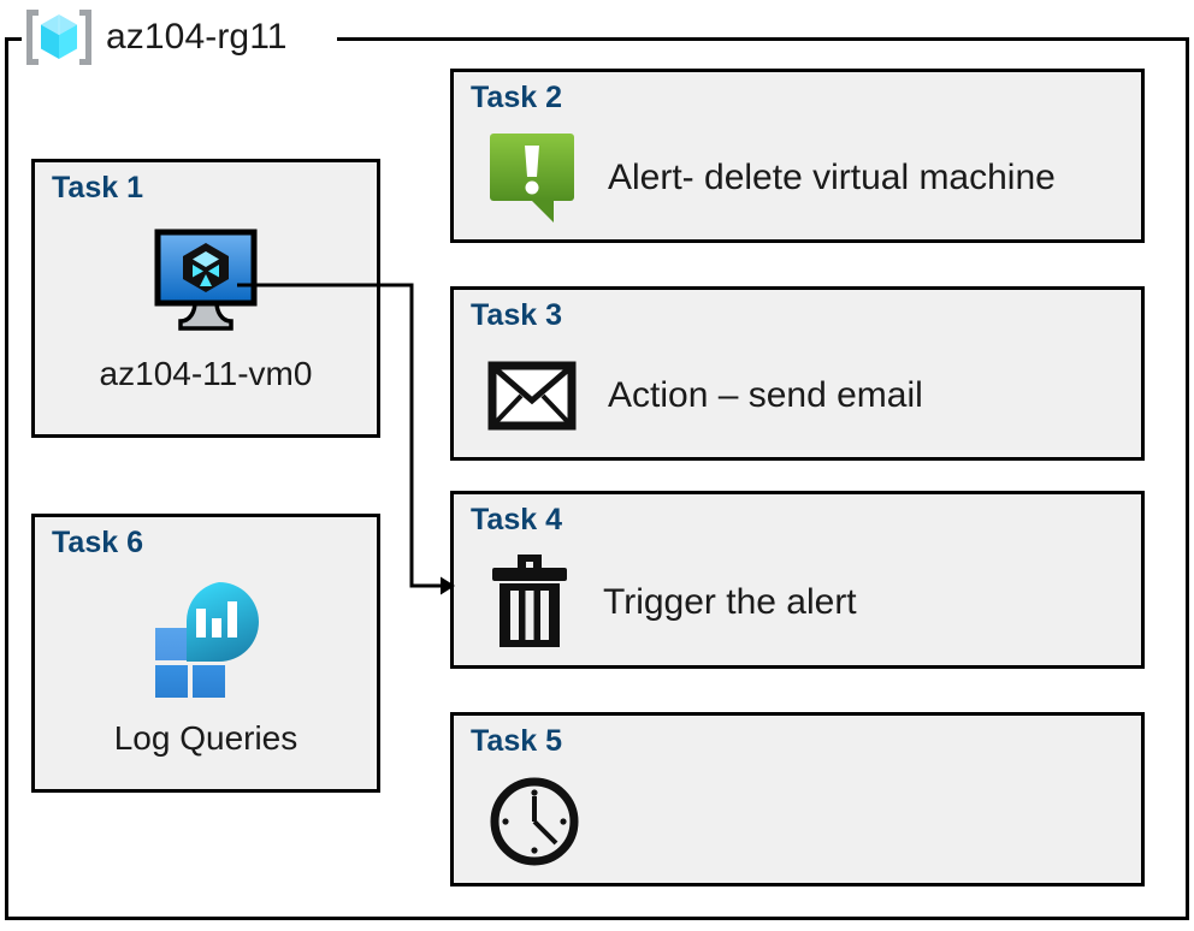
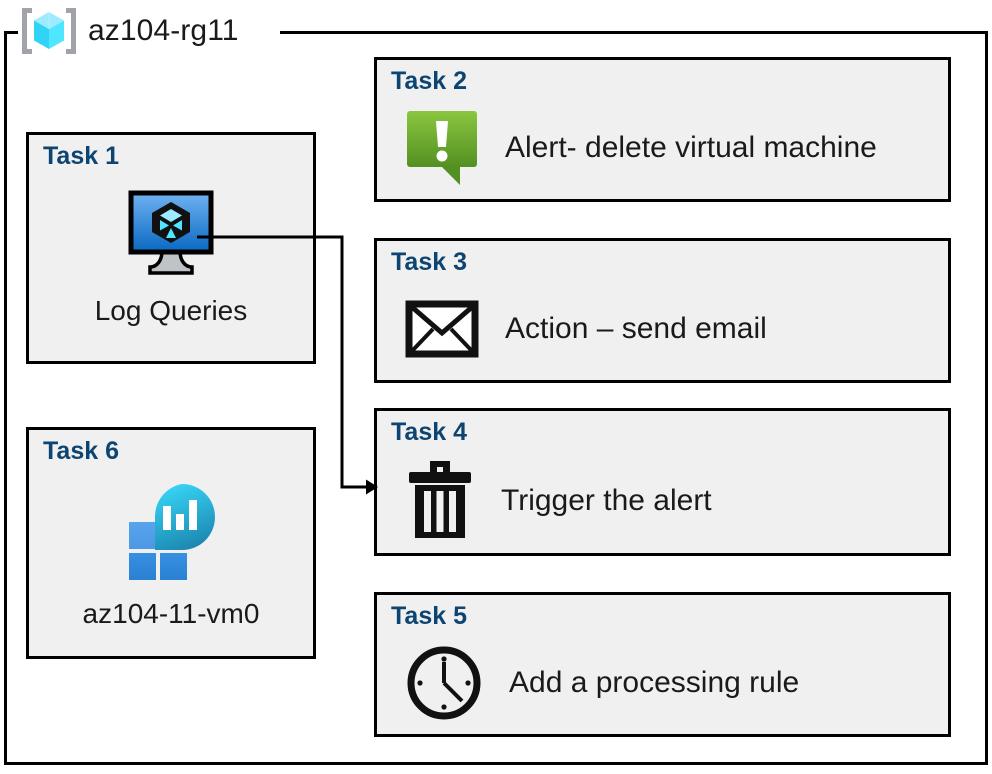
  az104-rg11
  Task 1
- az104-11-vm0
+ Log Queries
  Task 6
- Log Queries
+ az104-11-vm0
  Task 2
  Alert- delete virtual machine
  Task 3
  Action – send email
  Task 4
  Trigger the alert
  Task 5
+ Add a processing rule
